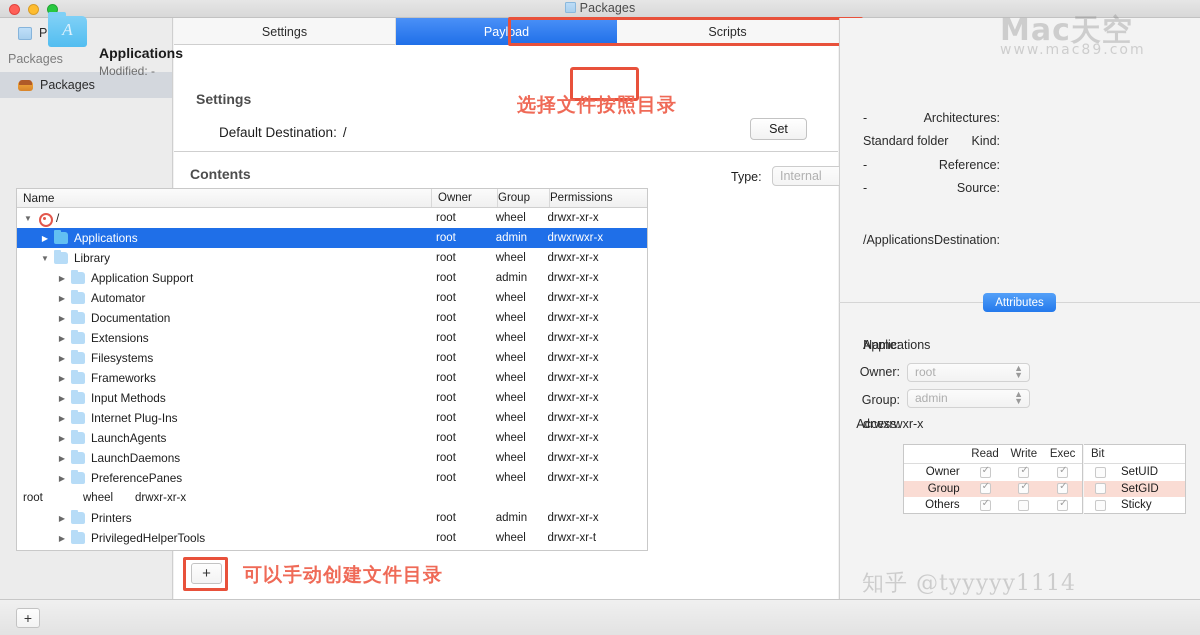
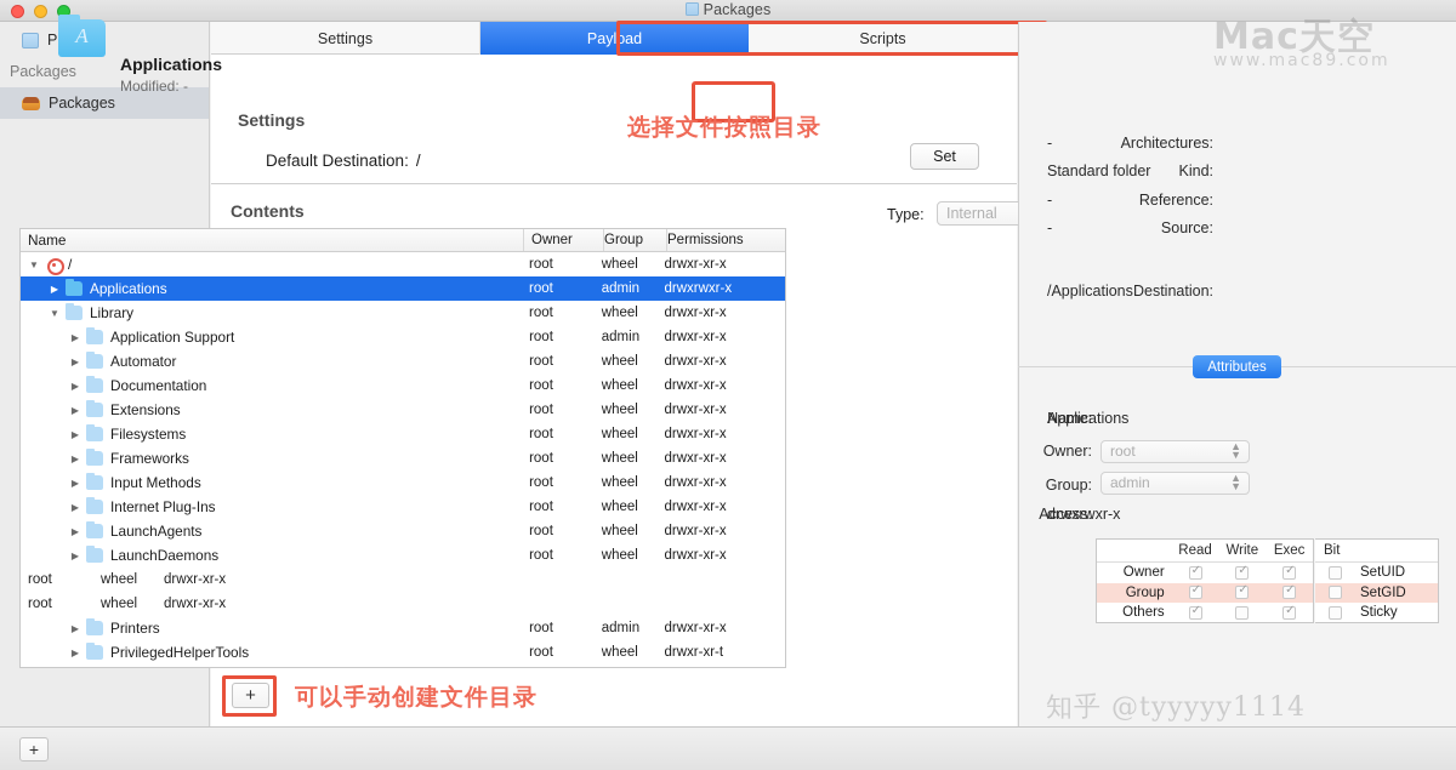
  Packages
  Packages
  Packages
  Settings
  Payload
  Scripts
  Settings
  Default Destination: /
  Set
  Contents
  Type:
  Internal
  Name
  Owner
  Group
  Permissions
  /
  root
  wheel
  drwxr-xr-x
  Applications
  root
  admin
  drwxrwxr-x
  Library
  root
  wheel
  drwxr-xr-x
  Application Support
  root
  admin
  drwxr-xr-x
  Automator
  root
  wheel
  drwxr-xr-x
  Documentation
  root
  wheel
  drwxr-xr-x
  Extensions
  root
  wheel
  drwxr-xr-x
  Filesystems
  root
  wheel
  drwxr-xr-x
  Frameworks
  root
  wheel
  drwxr-xr-x
  Input Methods
  root
  wheel
  drwxr-xr-x
  Internet Plug-Ins
  root
  wheel
  drwxr-xr-x
  LaunchAgents
  root
  wheel
  drwxr-xr-x
  LaunchDaemons
  root
  wheel
  drwxr-xr-x
- PreferencePanes
  root
  wheel
  drwxr-xr-x
  root
  wheel
  drwxr-xr-x
  Printers
  root
  admin
  drwxr-xr-x
  PrivilegedHelperTools
  root
  wheel
  drwxr-xr-t
  +
  选择文件按照目录
  可以手动创建文件目录
  Applications
  Modified: -
  Architectures:
  -
  Kind:
  Standard folder
  Reference:
  -
  Source:
  -
  Destination:
  /Applications
  Attributes
  Name:
  Applications
  Owner:
  root
  ▲
  ▼
  Group:
  admin
  ▲
  ▼
  Access:
  drwxrwxr-x
  Read
  Write
  Exec
  Owner
  Group
  Others
  Bit
  SetUID
  SetGID
  Sticky
  +
  Mac天空
  www.mac89.com
  知乎 @tyyyyy1114
